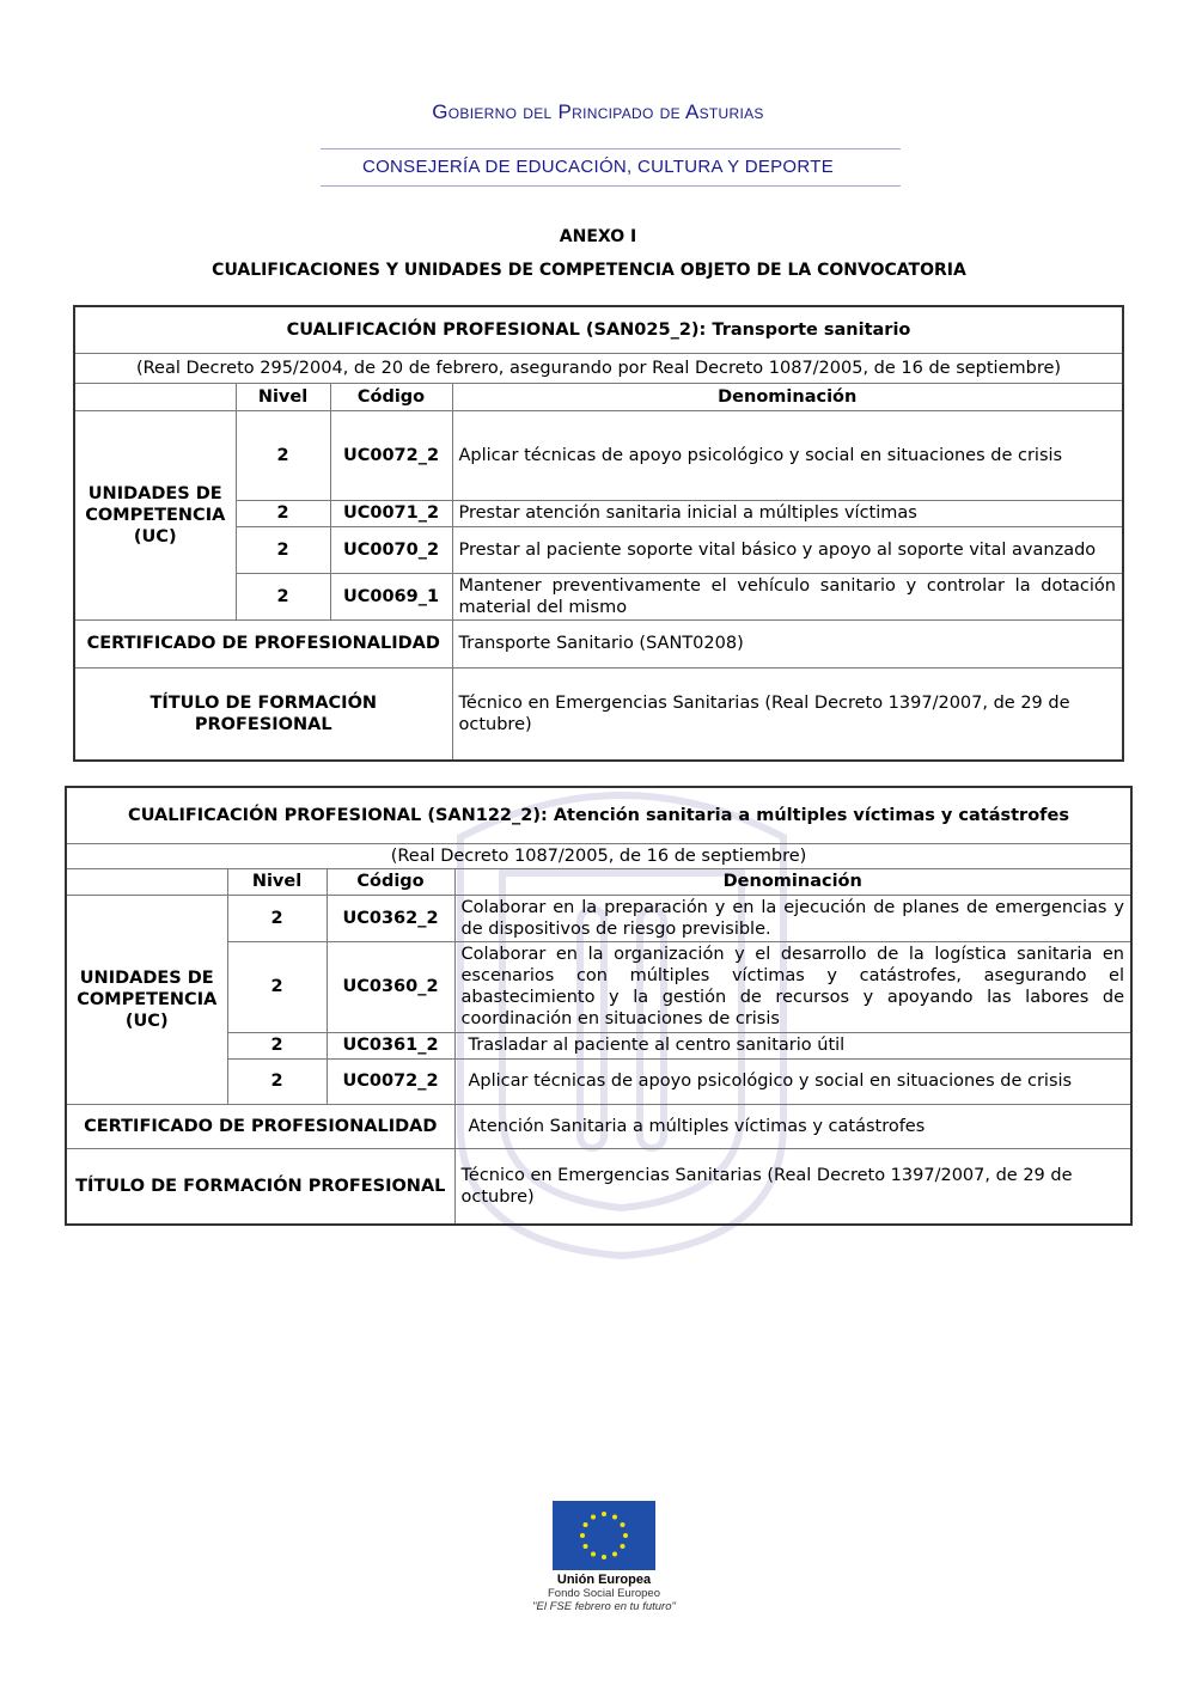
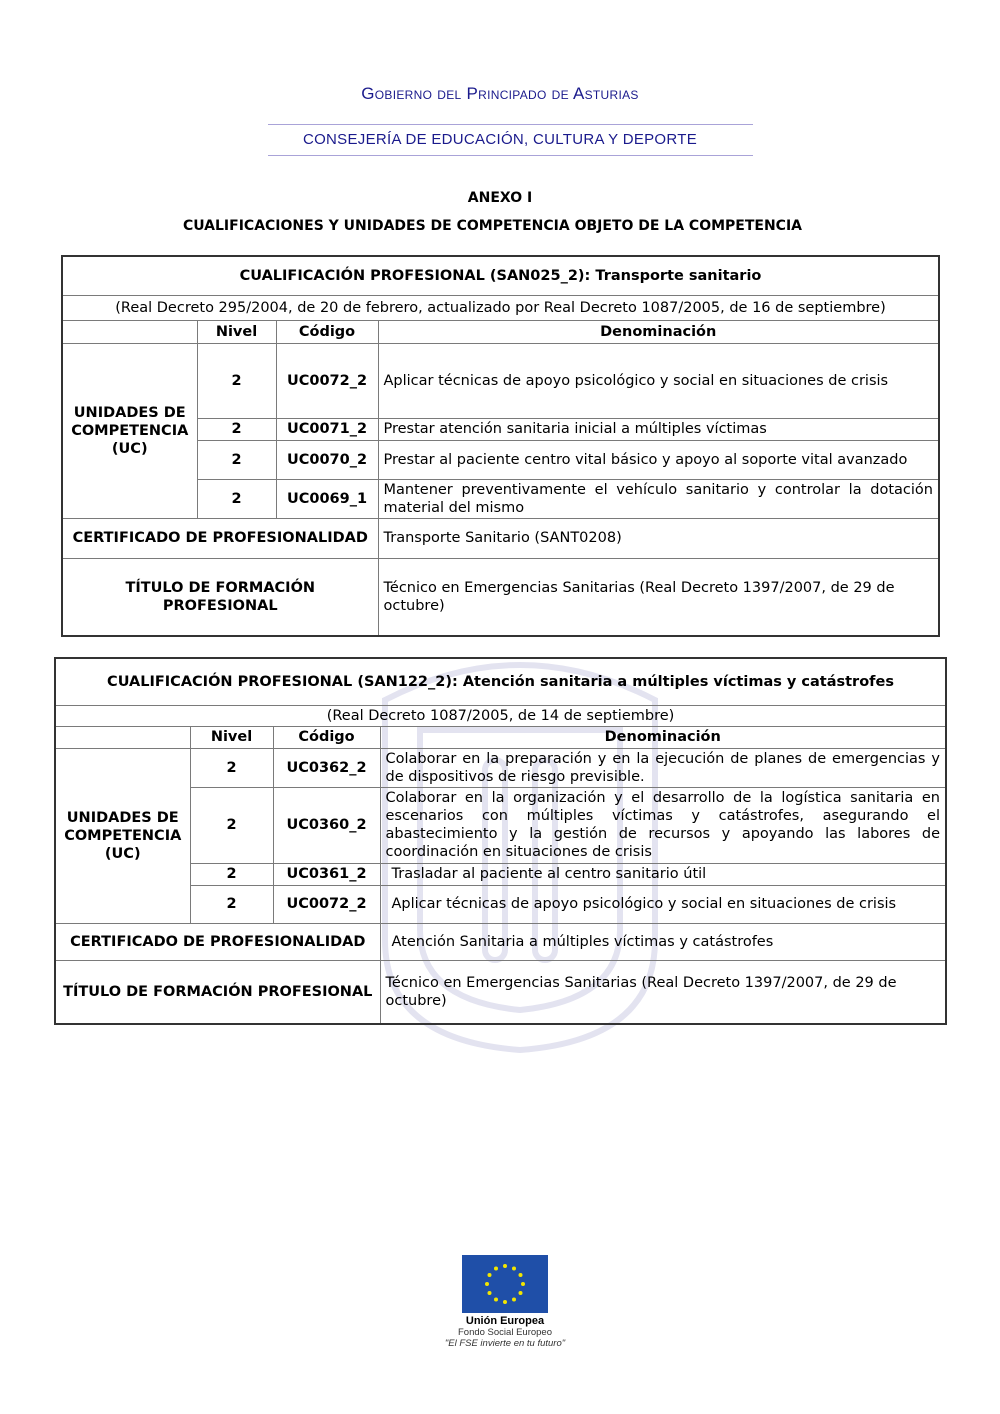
  Gobierno del Principado de Asturias
  CONSEJERÍA DE EDUCACIÓN, CULTURA Y DEPORTE
  ANEXO I
- CUALIFICACIONES Y UNIDADES DE COMPETENCIA OBJETO DE LA CONVOCATORIA
+ CUALIFICACIONES Y UNIDADES DE COMPETENCIA OBJETO DE LA COMPETENCIA
  CUALIFICACIÓN PROFESIONAL (SAN025_2): Transporte sanitario
- (Real Decreto 295/2004, de 20 de febrero, asegurando por Real Decreto 1087/2005, de 16 de septiembre)
+ (Real Decreto 295/2004, de 20 de febrero, actualizado por Real Decreto 1087/2005, de 16 de septiembre)
  	Nivel	Código	Denominación
  UNIDADES DE COMPETENCIA (UC)	2	UC0072_2	Aplicar técnicas de apoyo psicológico y social en situaciones de crisis
  2	UC0071_2	Prestar atención sanitaria inicial a múltiples víctimas
- 2	UC0070_2	Prestar al paciente soporte vital básico y apoyo al soporte vital avanzado
+ 2	UC0070_2	Prestar al paciente centro vital básico y apoyo al soporte vital avanzado
  2	UC0069_1	Mantener preventivamente el vehículo sanitario y controlar la dotación material del mismo
  CERTIFICADO DE PROFESIONALIDAD	Transporte Sanitario (SANT0208)
  TÍTULO DE FORMACIÓN PROFESIONAL	Técnico en Emergencias Sanitarias (Real Decreto 1397/2007, de 29 de octubre)
  CUALIFICACIÓN PROFESIONAL (SAN122_2): Atención sanitaria a múltiples víctimas y catástrofes
- (Real Decreto 1087/2005, de 16 de septiembre)
+ (Real Decreto 1087/2005, de 14 de septiembre)
  	Nivel	Código	Denominación
  UNIDADES DE COMPETENCIA (UC)	2	UC0362_2	Colaborar en la preparación y en la ejecución de planes de emergencias y de dispositivos de riesgo previsible.
  2	UC0360_2	Colaborar en la organización y el desarrollo de la logística sanitaria en escenarios con múltiples víctimas y catástrofes, asegurando el abastecimiento y la gestión de recursos y apoyando las labores de coordinación en situaciones de crisis
  2	UC0361_2	Trasladar al paciente al centro sanitario útil
  2	UC0072_2	Aplicar técnicas de apoyo psicológico y social en situaciones de crisis
  CERTIFICADO DE PROFESIONALIDAD	Atención Sanitaria a múltiples víctimas y catástrofes
  TÍTULO DE FORMACIÓN PROFESIONAL	Técnico en Emergencias Sanitarias (Real Decreto 1397/2007, de 29 de octubre)
  Unión Europea
  Fondo Social Europeo
- "El FSE febrero en tu futuro"
+ "El FSE invierte en tu futuro"
